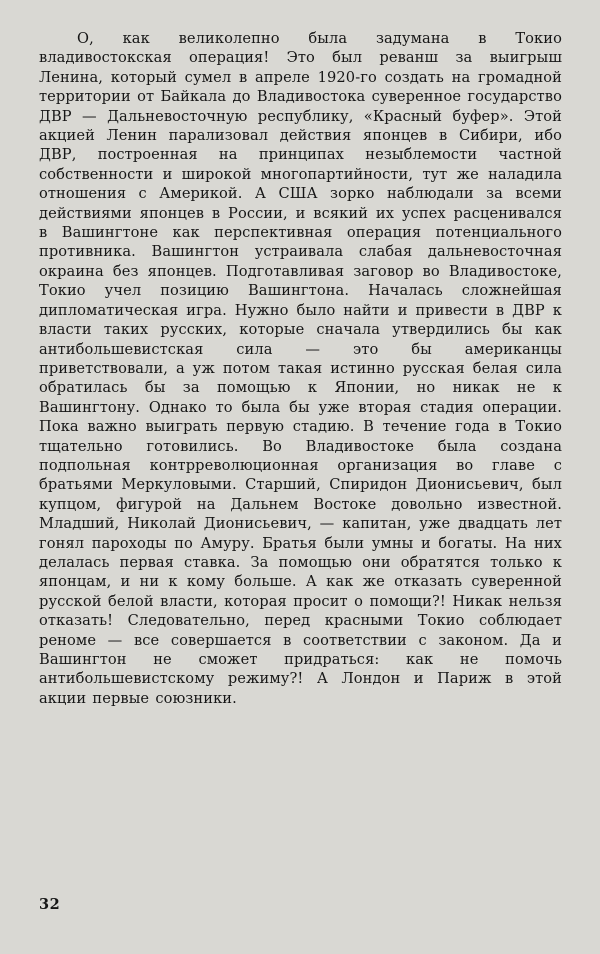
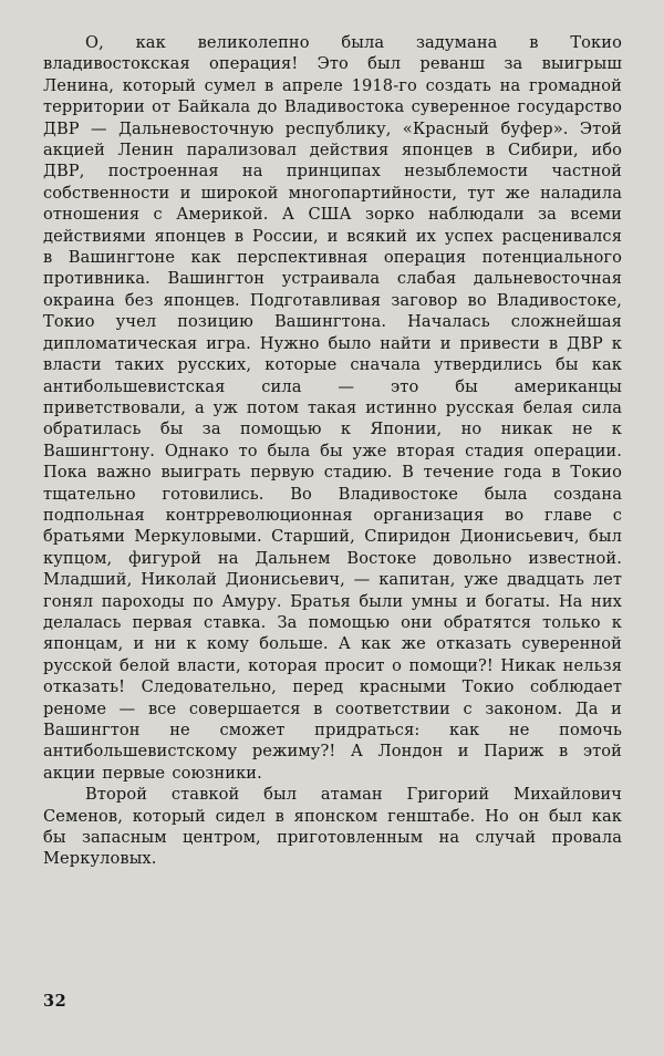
- О, как великолепно была задумана в Токио владивостокская операция! Это был реванш за выигрыш Ленина, который сумел в апреле 1920-го создать на громадной территории от Байкала до Владивостока суверенное государство ДВР — Дальневосточную республику, «Красный буфер». Этой акцией Ленин парализовал действия японцев в Сибири, ибо ДВР, построенная на принципах незыблемости частной собственности и широкой многопартийности, тут же наладила отношения с Америкой. А США зорко наблюдали за всеми действиями японцев в России, и всякий их успех расценивался в Вашингтоне как перспективная операция потенциального противника. Вашингтон устраивала слабая дальневосточная окраина без японцев. Подготавливая заговор во Владивостоке, Токио учел позицию Вашингтона. Началась сложнейшая дипломатическая игра. Нужно было найти и привести в ДВР к власти таких русских, которые сначала утвердились бы как антибольшевистская сила — это бы американцы приветствовали, а уж потом такая истинно русская белая сила обратилась бы за помощью к Японии, но никак не к Вашингтону. Однако то была бы уже вторая стадия операции. Пока важно выиграть первую стадию. В течение года в Токио тщательно готовились. Во Владивостоке была создана подпольная контрреволюционная организация во главе с братьями Меркуловыми. Старший, Спиридон Дионисьевич, был купцом, фигурой на Дальнем Востоке довольно известной. Младший, Николай Дионисьевич, — капитан, уже двадцать лет гонял пароходы по Амуру. Братья были умны и богаты. На них делалась первая ставка. За помощью они обратятся только к японцам, и ни к кому больше. А как же отказать суверенной русской белой власти, которая просит о помощи?! Никак нельзя отказать! Следовательно, перед красными Токио соблюдает реноме — все совершается в соответствии с законом. Да и Вашингтон не сможет придраться: как не помочь антибольшевистскому режиму?! А Лондон и Париж в этой акции первые союзники.
+ О, как великолепно была задумана в Токио владивостокская операция! Это был реванш за выигрыш Ленина, который сумел в апреле 1918-го создать на громадной территории от Байкала до Владивостока суверенное государство ДВР — Дальневосточную республику, «Красный буфер». Этой акцией Ленин парализовал действия японцев в Сибири, ибо ДВР, построенная на принципах незыблемости частной собственности и широкой многопартийности, тут же наладила отношения с Америкой. А США зорко наблюдали за всеми действиями японцев в России, и всякий их успех расценивался в Вашингтоне как перспективная операция потенциального противника. Вашингтон устраивала слабая дальневосточная окраина без японцев. Подготавливая заговор во Владивостоке, Токио учел позицию Вашингтона. Началась сложнейшая дипломатическая игра. Нужно было найти и привести в ДВР к власти таких русских, которые сначала утвердились бы как антибольшевистская сила — это бы американцы приветствовали, а уж потом такая истинно русская белая сила обратилась бы за помощью к Японии, но никак не к Вашингтону. Однако то была бы уже вторая стадия операции. Пока важно выиграть первую стадию. В течение года в Токио тщательно готовились. Во Владивостоке была создана подпольная контрреволюционная организация во главе с братьями Меркуловыми. Старший, Спиридон Дионисьевич, был купцом, фигурой на Дальнем Востоке довольно известной. Младший, Николай Дионисьевич, — капитан, уже двадцать лет гонял пароходы по Амуру. Братья были умны и богаты. На них делалась первая ставка. За помощью они обратятся только к японцам, и ни к кому больше. А как же отказать суверенной русской белой власти, которая просит о помощи?! Никак нельзя отказать! Следовательно, перед красными Токио соблюдает реноме — все совершается в соответствии с законом. Да и Вашингтон не сможет придраться: как не помочь антибольшевистскому режиму?! А Лондон и Париж в этой акции первые союзники.
+ Второй ставкой был атаман Григорий Михайлович Семенов, который сидел в японском генштабе. Но он был как бы запасным центром, приготовленным на случай провала Меркуловых.
  32
